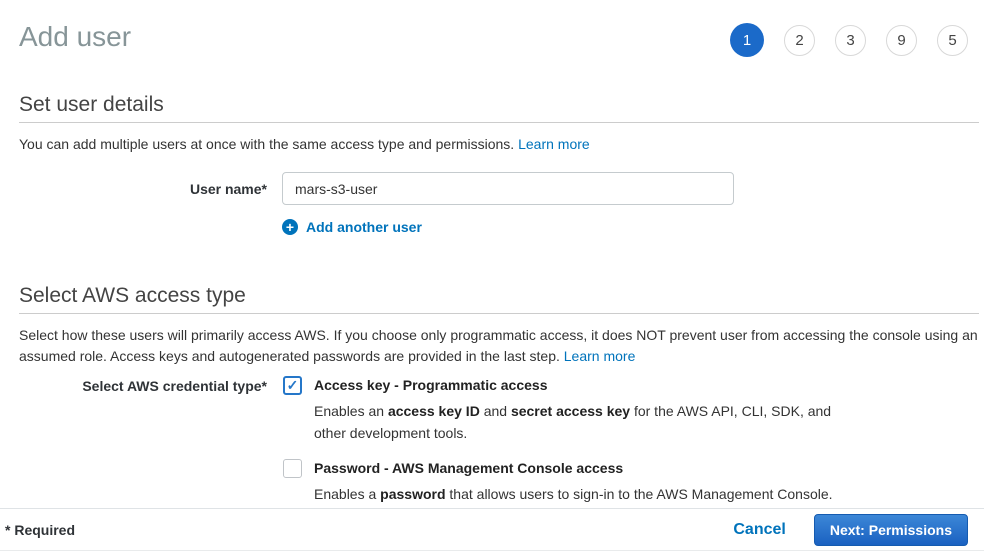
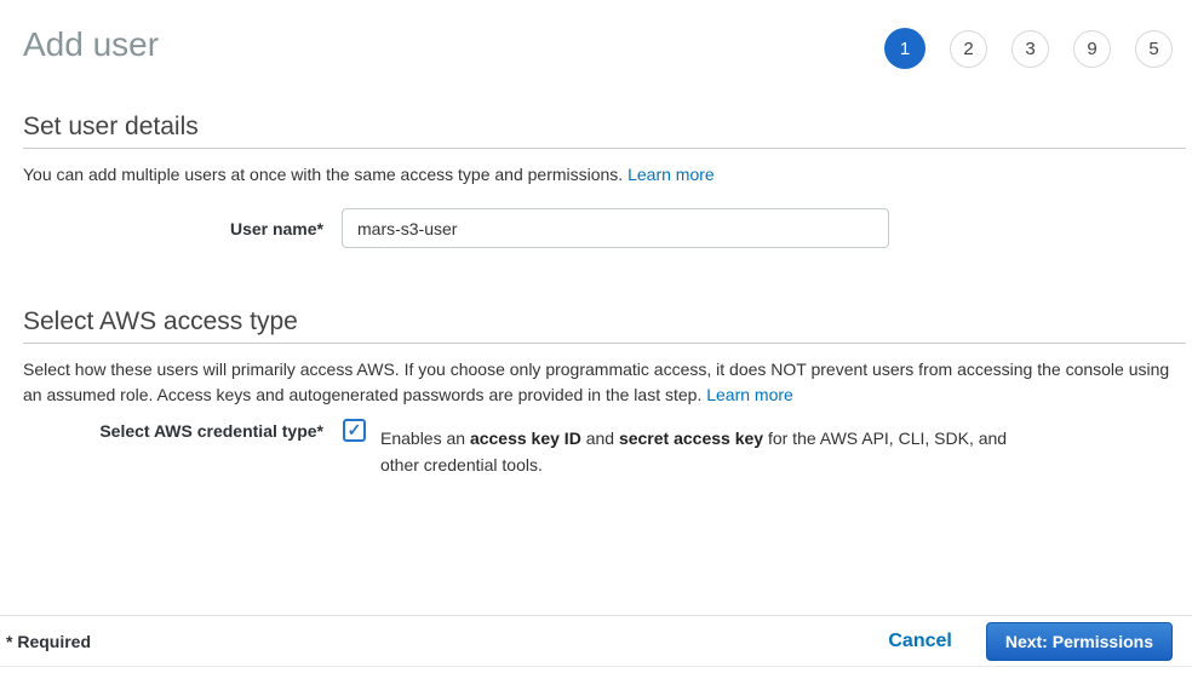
  Add user
  1
  2
  3
  9
  5
  Set user details
  You can add multiple users at once with the same access type and permissions. Learn more
  User name*
  mars-s3-user
- +
- Add another user
  Select AWS access type
- Select how these users will primarily access AWS. If you choose only programmatic access, it does NOT prevent user from accessing the console using an assumed role. Access keys and autogenerated passwords are provided in the last step. Learn more
+ Select how these users will primarily access AWS. If you choose only programmatic access, it does NOT prevent users from accessing the console using an assumed role. Access keys and autogenerated passwords are provided in the last step. Learn more
  Select AWS credential type*
  ✓
- Access key - Programmatic access
- Enables an access key ID and secret access key for the AWS API, CLI, SDK, and other development tools.
+ Enables an access key ID and secret access key for the AWS API, CLI, SDK, and other credential tools.
- Password - AWS Management Console access
- Enables a password that allows users to sign-in to the AWS Management Console.
  * Required
  Cancel
  Next: Permissions
